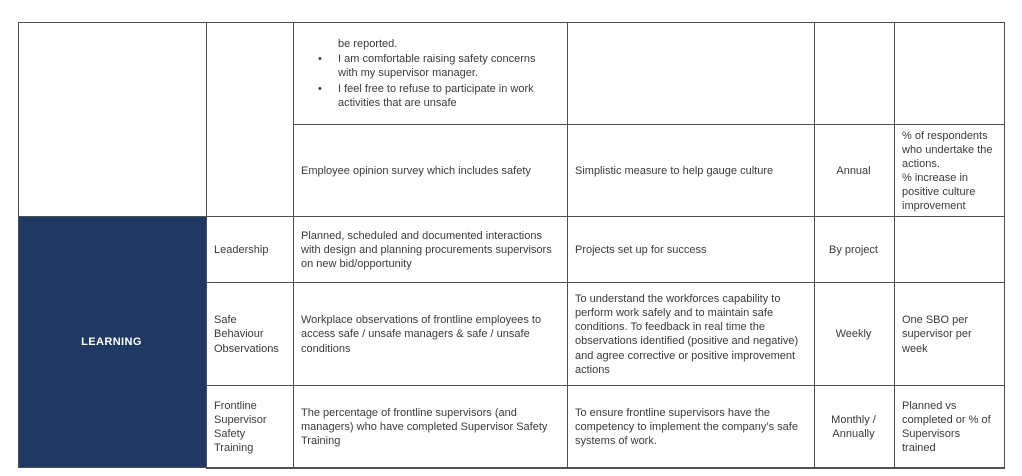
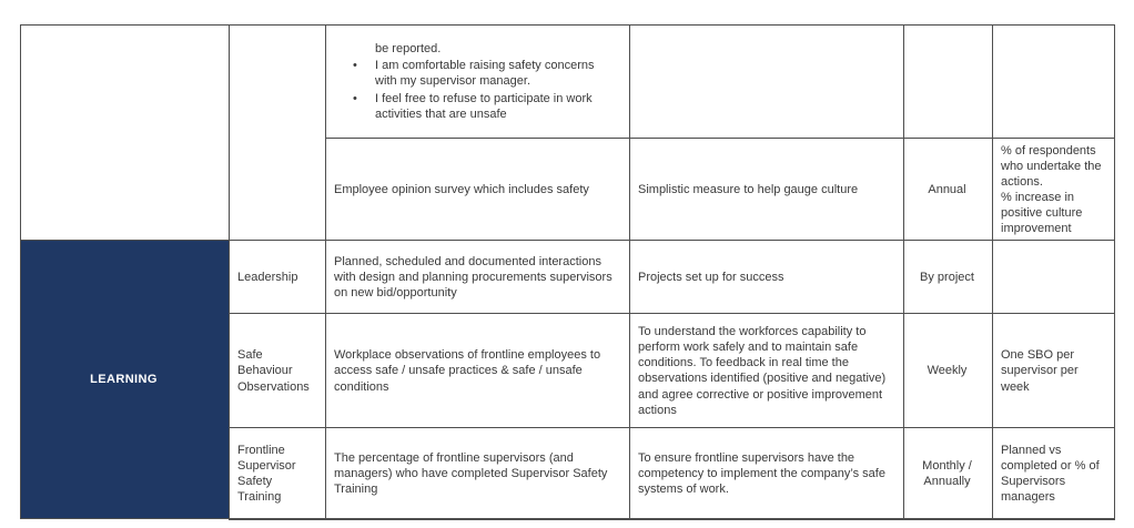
  		be reported. • I am comfortable raising safety concerns with my supervisor manager. • I feel free to refuse to participate in work activities that are unsafe
  Employee opinion survey which includes safety	Simplistic measure to help gauge culture	Annual	% of respondents who undertake the actions. % increase in positive culture improvement
  LEARNING	Leadership	Planned, scheduled and documented interactions with design and planning procurements supervisors on new bid/opportunity	Projects set up for success	By project
- Safe Behaviour Observations	Workplace observations of frontline employees to access safe / unsafe managers & safe / unsafe conditions	To understand the workforces capability to perform work safely and to maintain safe conditions. To feedback in real time the observations identified (positive and negative) and agree corrective or positive improvement actions	Weekly	One SBO per supervisor per week
+ Safe Behaviour Observations	Workplace observations of frontline employees to access safe / unsafe practices & safe / unsafe conditions	To understand the workforces capability to perform work safely and to maintain safe conditions. To feedback in real time the observations identified (positive and negative) and agree corrective or positive improvement actions	Weekly	One SBO per supervisor per week
- Frontline Supervisor Safety Training	The percentage of frontline supervisors (and managers) who have completed Supervisor Safety Training	To ensure frontline supervisors have the competency to implement the company’s safe systems of work.	Monthly / Annually	Planned vs completed or % of Supervisors trained
+ Frontline Supervisor Safety Training	The percentage of frontline supervisors (and managers) who have completed Supervisor Safety Training	To ensure frontline supervisors have the competency to implement the company’s safe systems of work.	Monthly / Annually	Planned vs completed or % of Supervisors managers
